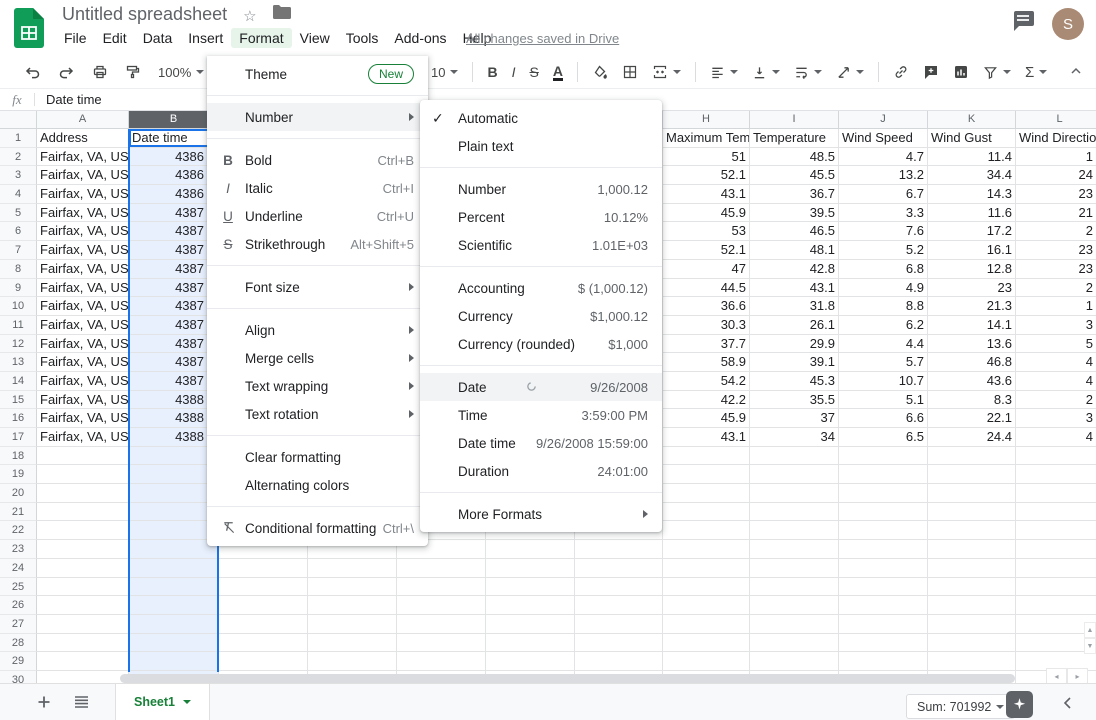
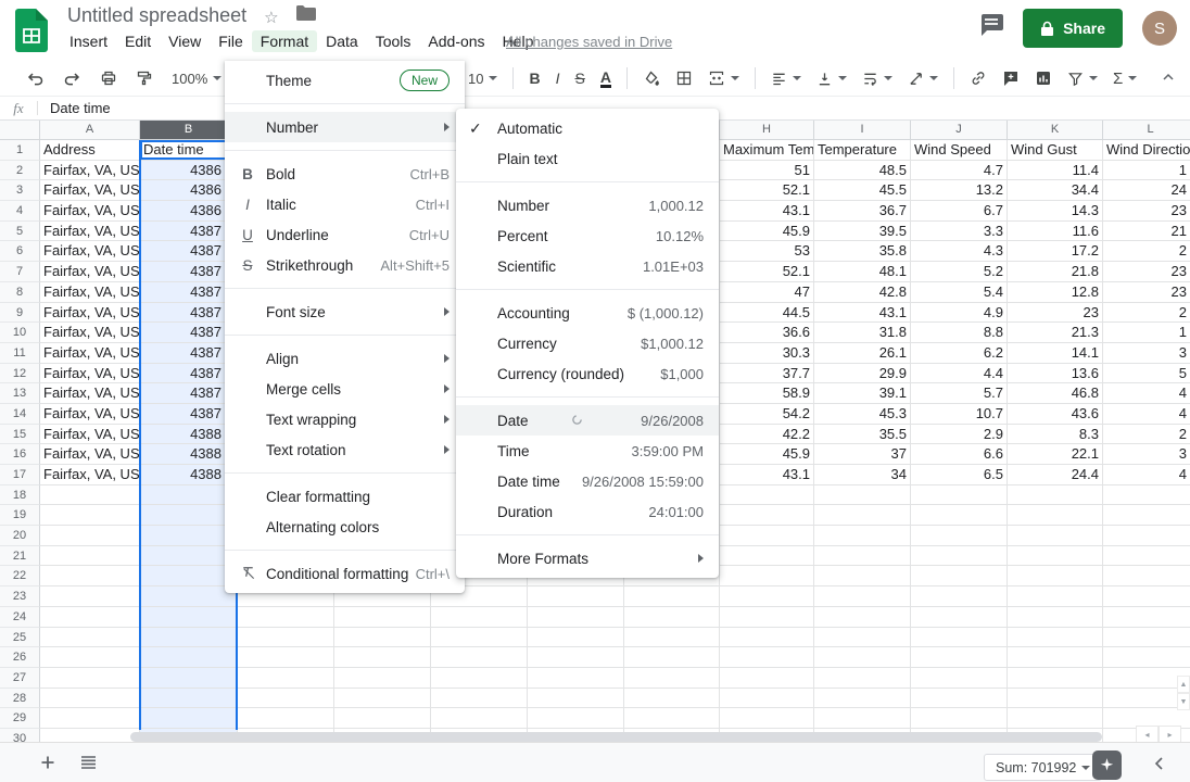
  Untitled spreadsheet
  ☆
- File
+ Insert
  Edit
- Data
+ View
- Insert
+ File
  Format
- View
+ Data
  Tools
  Add-ons
  Help
  All changes saved in Drive
+ Share
  S
  100%
  10
  B
  I
  S
  A
  Σ
  fx
  Date time
  A
  B
  H
  I
  J
  K
  L
  1
  Address
  Date time
  Maximum Tem
  Temperature
  Wind Speed
  Wind Gust
  Wind Directio
  2
  Fairfax, VA, US
  4386
  51
  48.5
  4.7
  11.4
  1
  3
  Fairfax, VA, US
  4386
  52.1
  45.5
  13.2
  34.4
  24
  4
  Fairfax, VA, US
  4386
  43.1
  36.7
  6.7
  14.3
  23
  5
  Fairfax, VA, US
  4387
  45.9
  39.5
  3.3
  11.6
  21
  6
  Fairfax, VA, US
  4387
  53
- 46.5
+ 35.8
- 7.6
+ 4.3
  17.2
  2
  7
  Fairfax, VA, US
  4387
  52.1
  48.1
  5.2
- 16.1
+ 21.8
  23
  8
  Fairfax, VA, US
  4387
  47
  42.8
- 6.8
+ 5.4
  12.8
  23
  9
  Fairfax, VA, US
  4387
  44.5
  43.1
  4.9
  23
  2
  10
  Fairfax, VA, US
  4387
  36.6
  31.8
  8.8
  21.3
  1
  11
  Fairfax, VA, US
  4387
  30.3
  26.1
  6.2
  14.1
  3
  12
  Fairfax, VA, US
  4387
  37.7
  29.9
  4.4
  13.6
  5
  13
  Fairfax, VA, US
  4387
  58.9
  39.1
  5.7
  46.8
  4
  14
  Fairfax, VA, US
  4387
  54.2
  45.3
  10.7
  43.6
  4
  15
  Fairfax, VA, US
  4388
  42.2
  35.5
- 5.1
+ 2.9
  8.3
  2
  16
  Fairfax, VA, US
  4388
  45.9
  37
  6.6
  22.1
  3
  17
  Fairfax, VA, US
  4388
  43.1
  34
  6.5
  24.4
  4
  18
  19
  20
  21
  22
  23
  24
  25
  26
  27
  28
  29
  30
  Theme
  New
  Number
  B
  Bold
  Ctrl+B
  I
  Italic
  Ctrl+I
  U
  Underline
  Ctrl+U
  S
  Strikethrough
  Alt+Shift+5
  Font size
  Align
  Merge cells
  Text wrapping
  Text rotation
  Clear formatting
  Alternating colors
  Conditional formatting
  Ctrl+\
  ✓
  Automatic
  Plain text
  Number
  1,000.12
  Percent
  10.12%
  Scientific
  1.01E+03
  Accounting
  $ (1,000.12)
  Currency
  $1,000.12
  Currency (rounded)
  $1,000
  Date
  9/26/2008
  Time
  3:59:00 PM
  Date time
  9/26/2008 15:59:00
  Duration
  24:01:00
  More Formats
  ◂
  ▸
- Sheet1
  Sum: 701992
